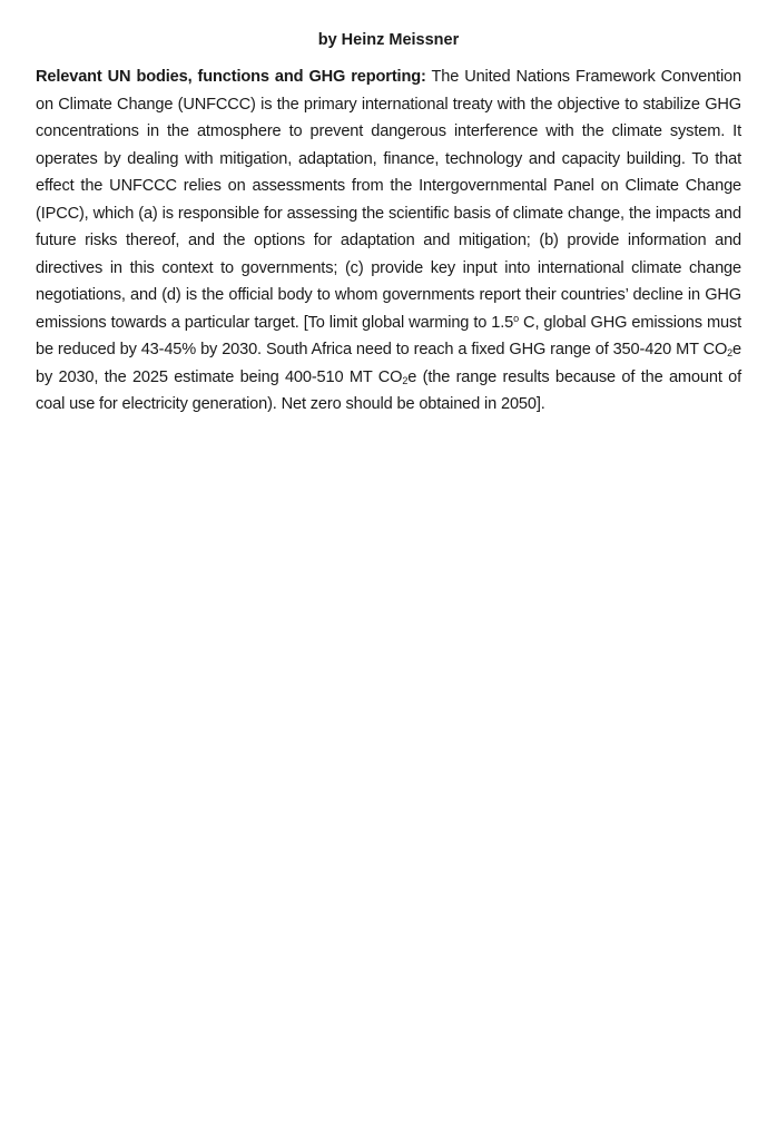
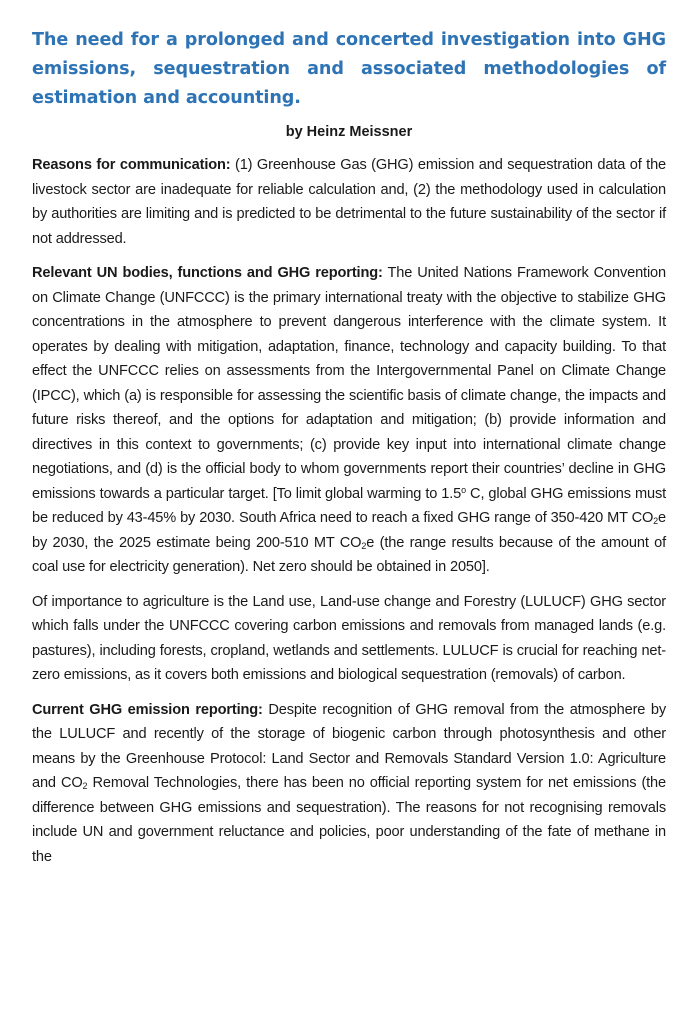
+ The need for a prolonged and concerted investigation into GHG emissions, sequestration and associated methodologies of estimation and accounting.
  by Heinz Meissner
+ Reasons for communication: (1) Greenhouse Gas (GHG) emission and sequestration data of the livestock sector are inadequate for reliable calculation and, (2) the methodology used in calculation by authorities are limiting and is predicted to be detrimental to the future sustainability of the sector if not addressed.
- Relevant UN bodies, functions and GHG reporting: The United Nations Framework Convention on Climate Change (UNFCCC) is the primary international treaty with the objective to stabilize GHG concentrations in the atmosphere to prevent dangerous interference with the climate system. It operates by dealing with mitigation, adaptation, finance, technology and capacity building. To that effect the UNFCCC relies on assessments from the Intergovernmental Panel on Climate Change (IPCC), which (a) is responsible for assessing the scientific basis of climate change, the impacts and future risks thereof, and the options for adaptation and mitigation; (b) provide information and directives in this context to governments; (c) provide key input into international climate change negotiations, and (d) is the official body to whom governments report their countries’ decline in GHG emissions towards a particular target. [To limit global warming to 1.5o C, global GHG emissions must be reduced by 43-45% by 2030. South Africa need to reach a fixed GHG range of 350-420 MT CO2e by 2030, the 2025 estimate being 400-510 MT CO2e (the range results because of the amount of coal use for electricity generation). Net zero should be obtained in 2050].
+ Relevant UN bodies, functions and GHG reporting: The United Nations Framework Convention on Climate Change (UNFCCC) is the primary international treaty with the objective to stabilize GHG concentrations in the atmosphere to prevent dangerous interference with the climate system. It operates by dealing with mitigation, adaptation, finance, technology and capacity building. To that effect the UNFCCC relies on assessments from the Intergovernmental Panel on Climate Change (IPCC), which (a) is responsible for assessing the scientific basis of climate change, the impacts and future risks thereof, and the options for adaptation and mitigation; (b) provide information and directives in this context to governments; (c) provide key input into international climate change negotiations, and (d) is the official body to whom governments report their countries’ decline in GHG emissions towards a particular target. [To limit global warming to 1.5o C, global GHG emissions must be reduced by 43-45% by 2030. South Africa need to reach a fixed GHG range of 350-420 MT CO2e by 2030, the 2025 estimate being 200-510 MT CO2e (the range results because of the amount of coal use for electricity generation). Net zero should be obtained in 2050].
+ Of importance to agriculture is the Land use, Land-use change and Forestry (LULUCF) GHG sector which falls under the UNFCCC covering carbon emissions and removals from managed lands (e.g. pastures), including forests, cropland, wetlands and settlements. LULUCF is crucial for reaching net-zero emissions, as it covers both emissions and biological sequestration (removals) of carbon.
+ Current GHG emission reporting: Despite recognition of GHG removal from the atmosphere by the LULUCF and recently of the storage of biogenic carbon through photosynthesis and other means by the Greenhouse Protocol: Land Sector and Removals Standard Version 1.0: Agriculture and CO2 Removal Technologies, there has been no official reporting system for net emissions (the difference between GHG emissions and sequestration). The reasons for not recognising removals include UN and government reluctance and policies, poor understanding of the fate of methane in the
